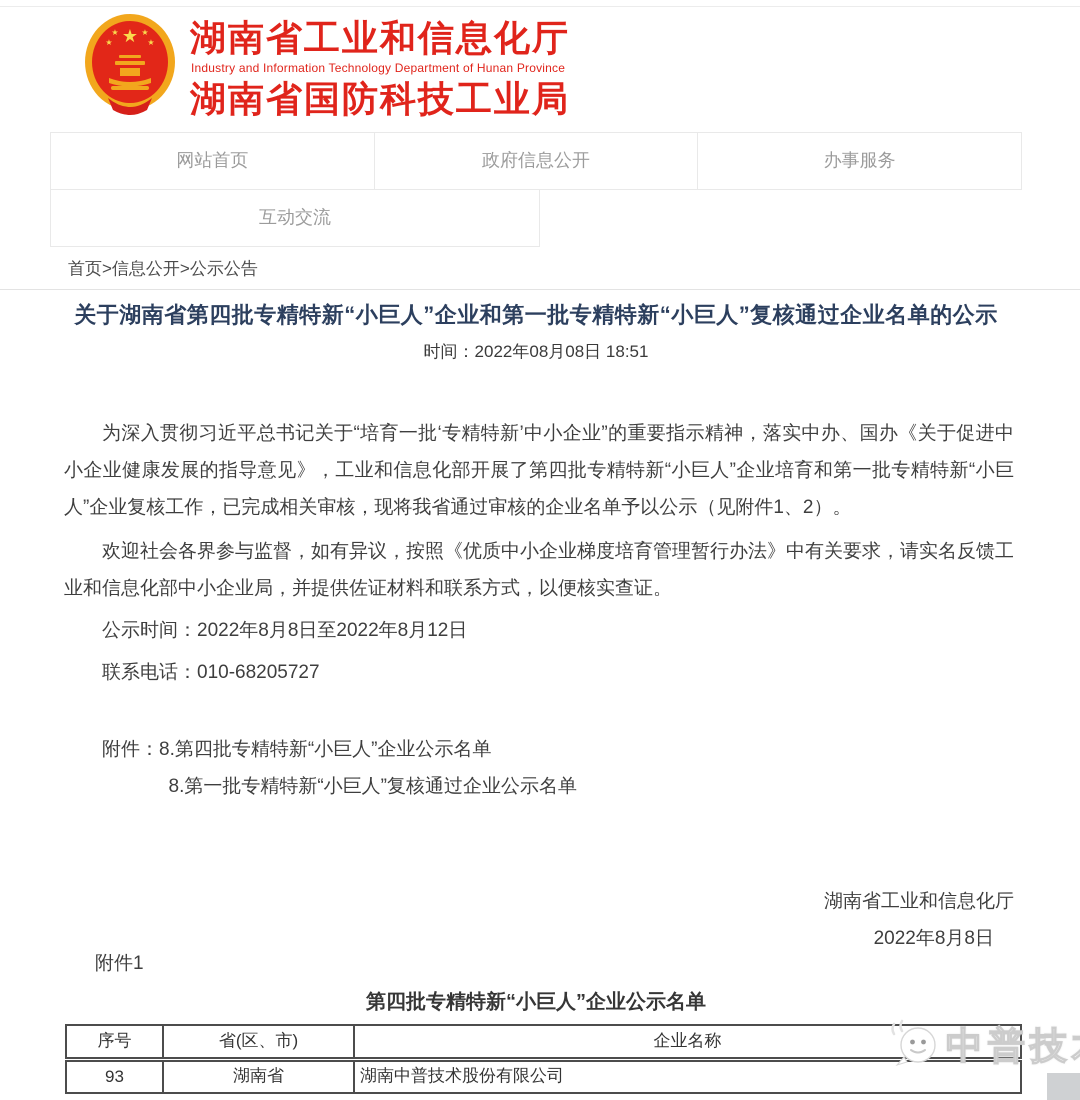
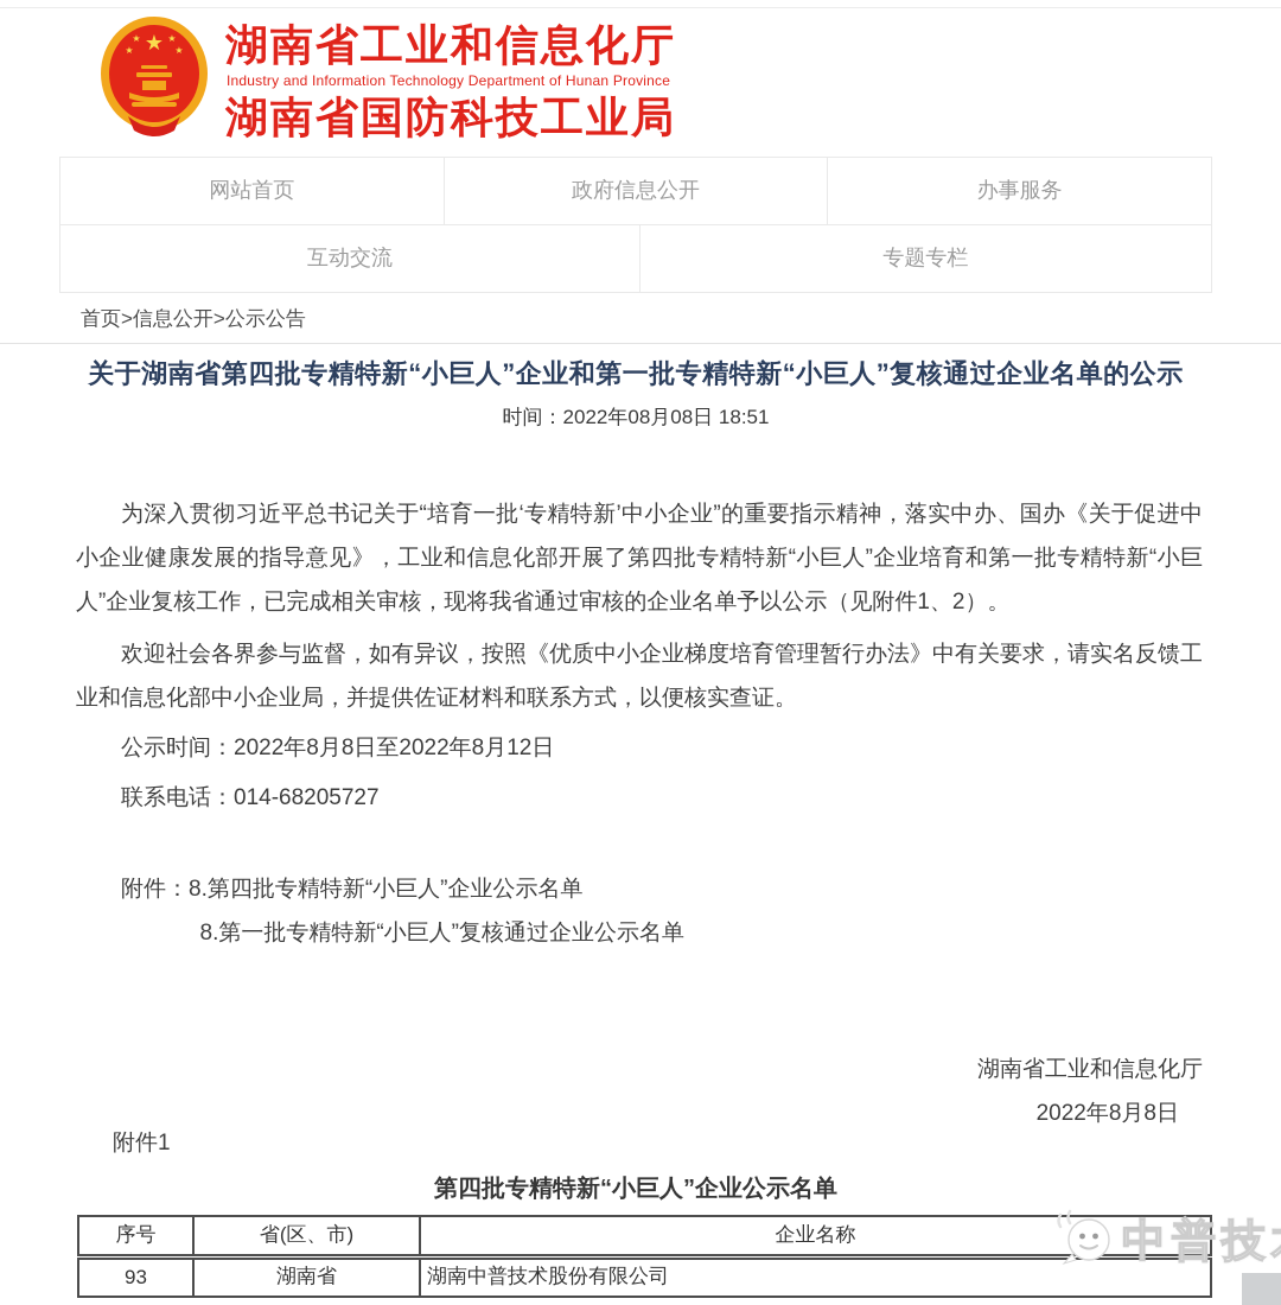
  ★
  ★
  ★
  ★
  ★
  湖南省工业和信息化厅
  Industry and Information Technology Department of Hunan Province
  湖南省国防科技工业局
  网站首页
  政府信息公开
  办事服务
  互动交流
+ 专题专栏
  首页>信息公开>公示公告
  关于湖南省第四批专精特新“小巨人”企业和第一批专精特新“小巨人”复核通过企业名单的公示
  时间：2022年08月08日 18:51
  为深入贯彻习近平总书记关于“培育一批‘专精特新’中小企业”的重要指示精神，落实中办、国办《关于促进中小企业健康发展的指导意见》，工业和信息化部开展了第四批专精特新“小巨人”企业培育和第一批专精特新“小巨人”企业复核工作，已完成相关审核，现将我省通过审核的企业名单予以公示（见附件1、2）。
  欢迎社会各界参与监督，如有异议，按照《优质中小企业梯度培育管理暂行办法》中有关要求，请实名反馈工业和信息化部中小企业局，并提供佐证材料和联系方式，以便核实查证。
  公示时间：2022年8月8日至2022年8月12日
- 联系电话：010-68205727
+ 联系电话：014-68205727
  附件：8.第四批专精特新“小巨人”企业公示名单
  8.第一批专精特新“小巨人”复核通过企业公示名单
  湖南省工业和信息化厅
  2022年8月8日
  附件1
  第四批专精特新“小巨人”企业公示名单
  序号	省(区、市)	企业名称
  93	湖南省	湖南中普技术股份有限公司
  中普技
